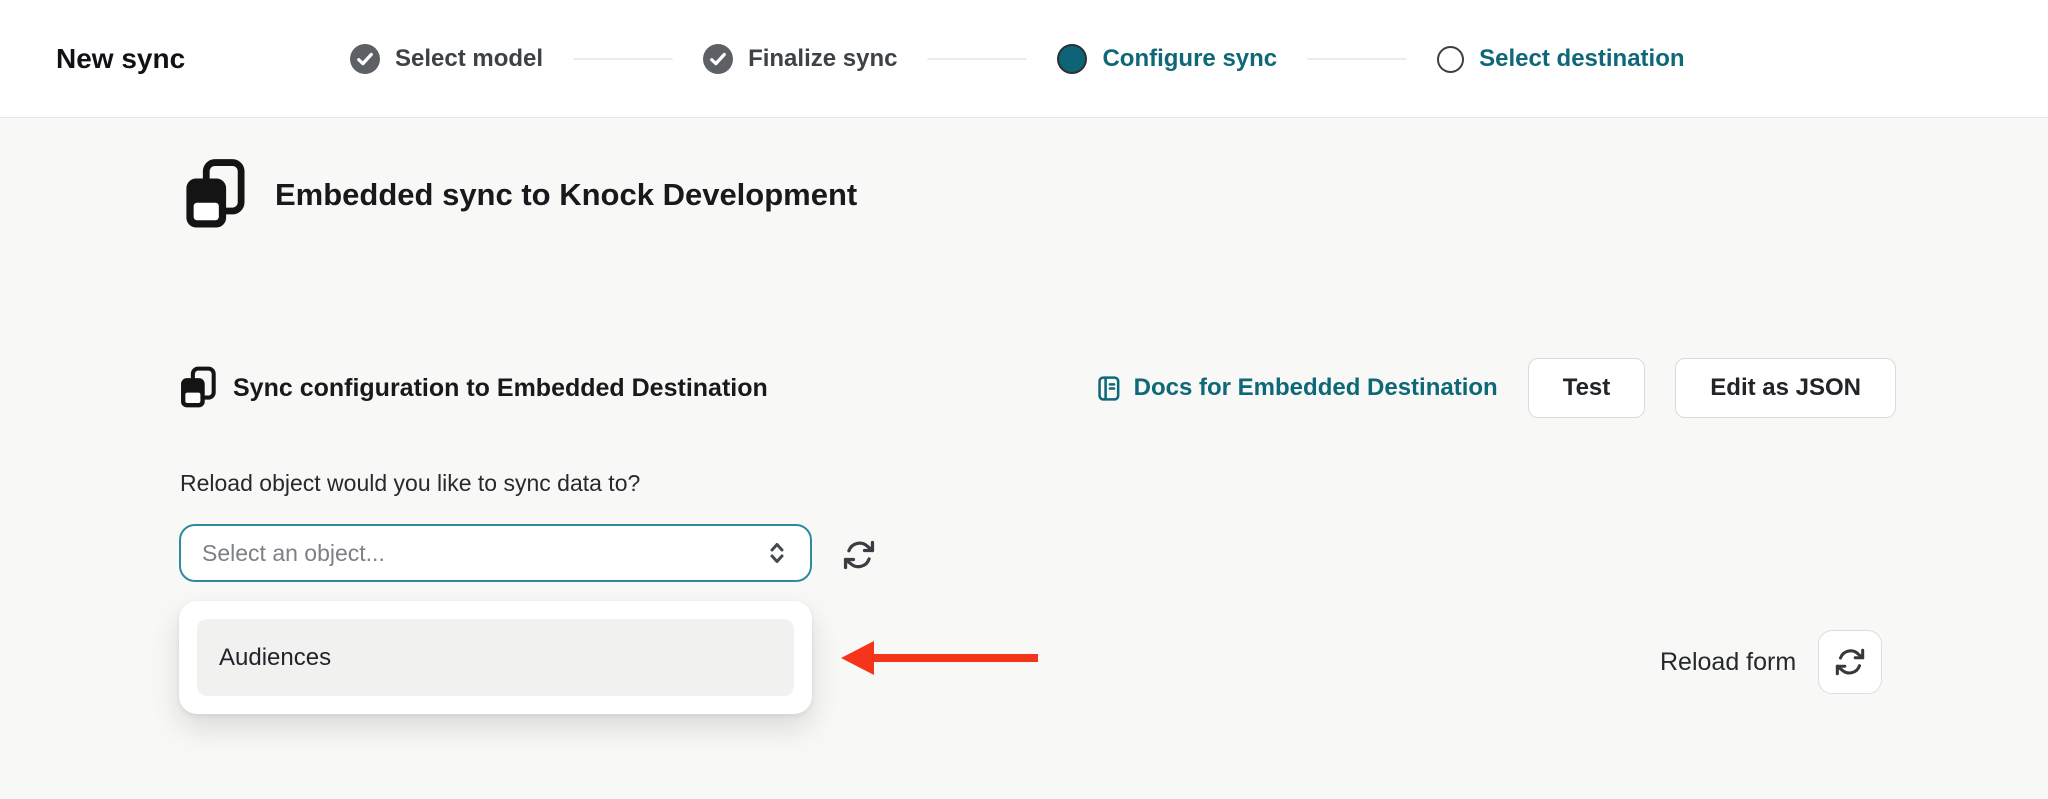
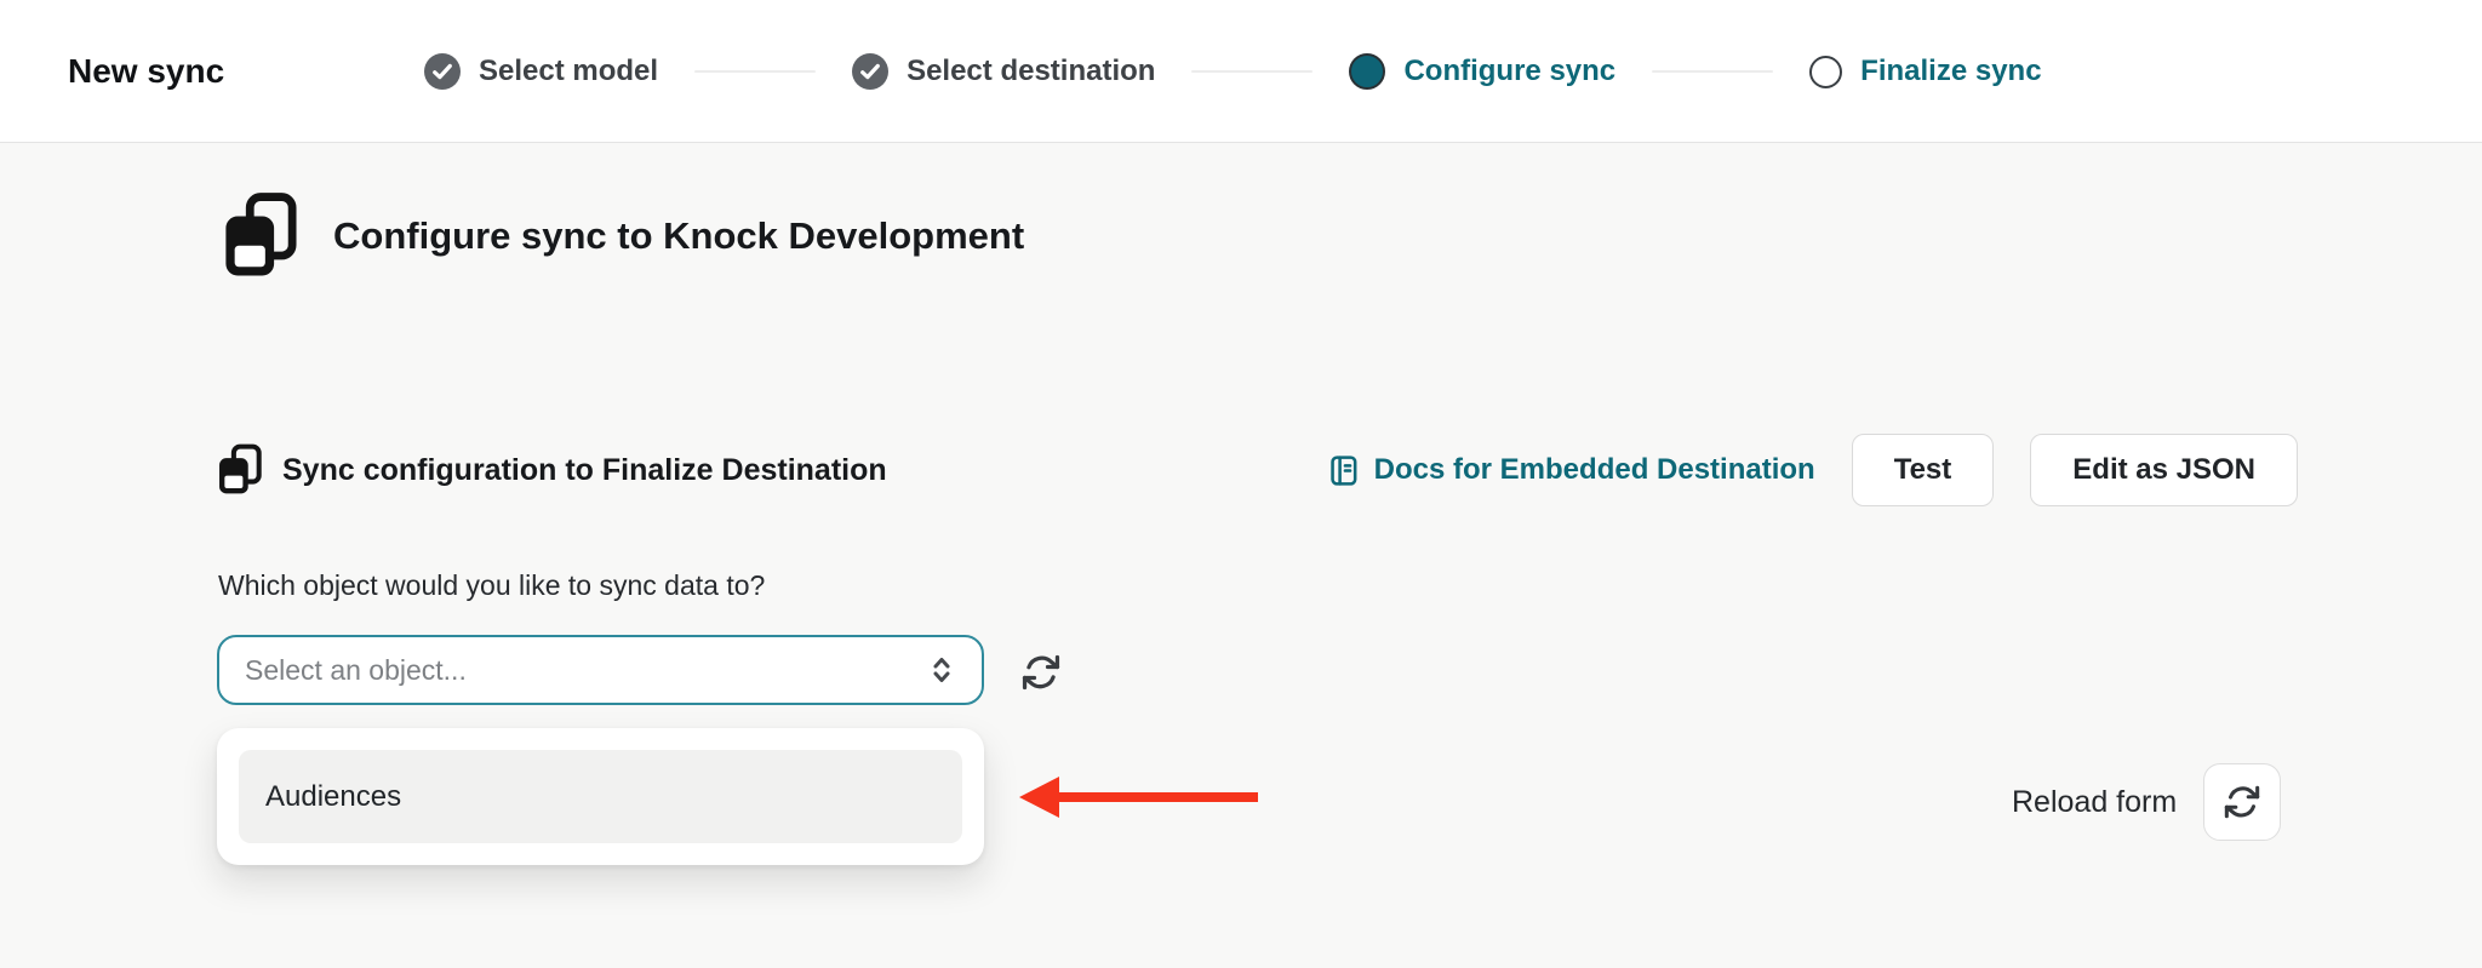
  New sync
  Select model
- Finalize sync
+ Select destination
  Configure sync
- Select destination
+ Finalize sync
- Embedded sync to Knock Development
+ Configure sync to Knock Development
- Sync configuration to Embedded Destination
+ Sync configuration to Finalize Destination
  Docs for Embedded Destination
  Test
  Edit as JSON
- Reload object would you like to sync data to?
+ Which object would you like to sync data to?
  Select an object...
  Audiences
  Reload form
